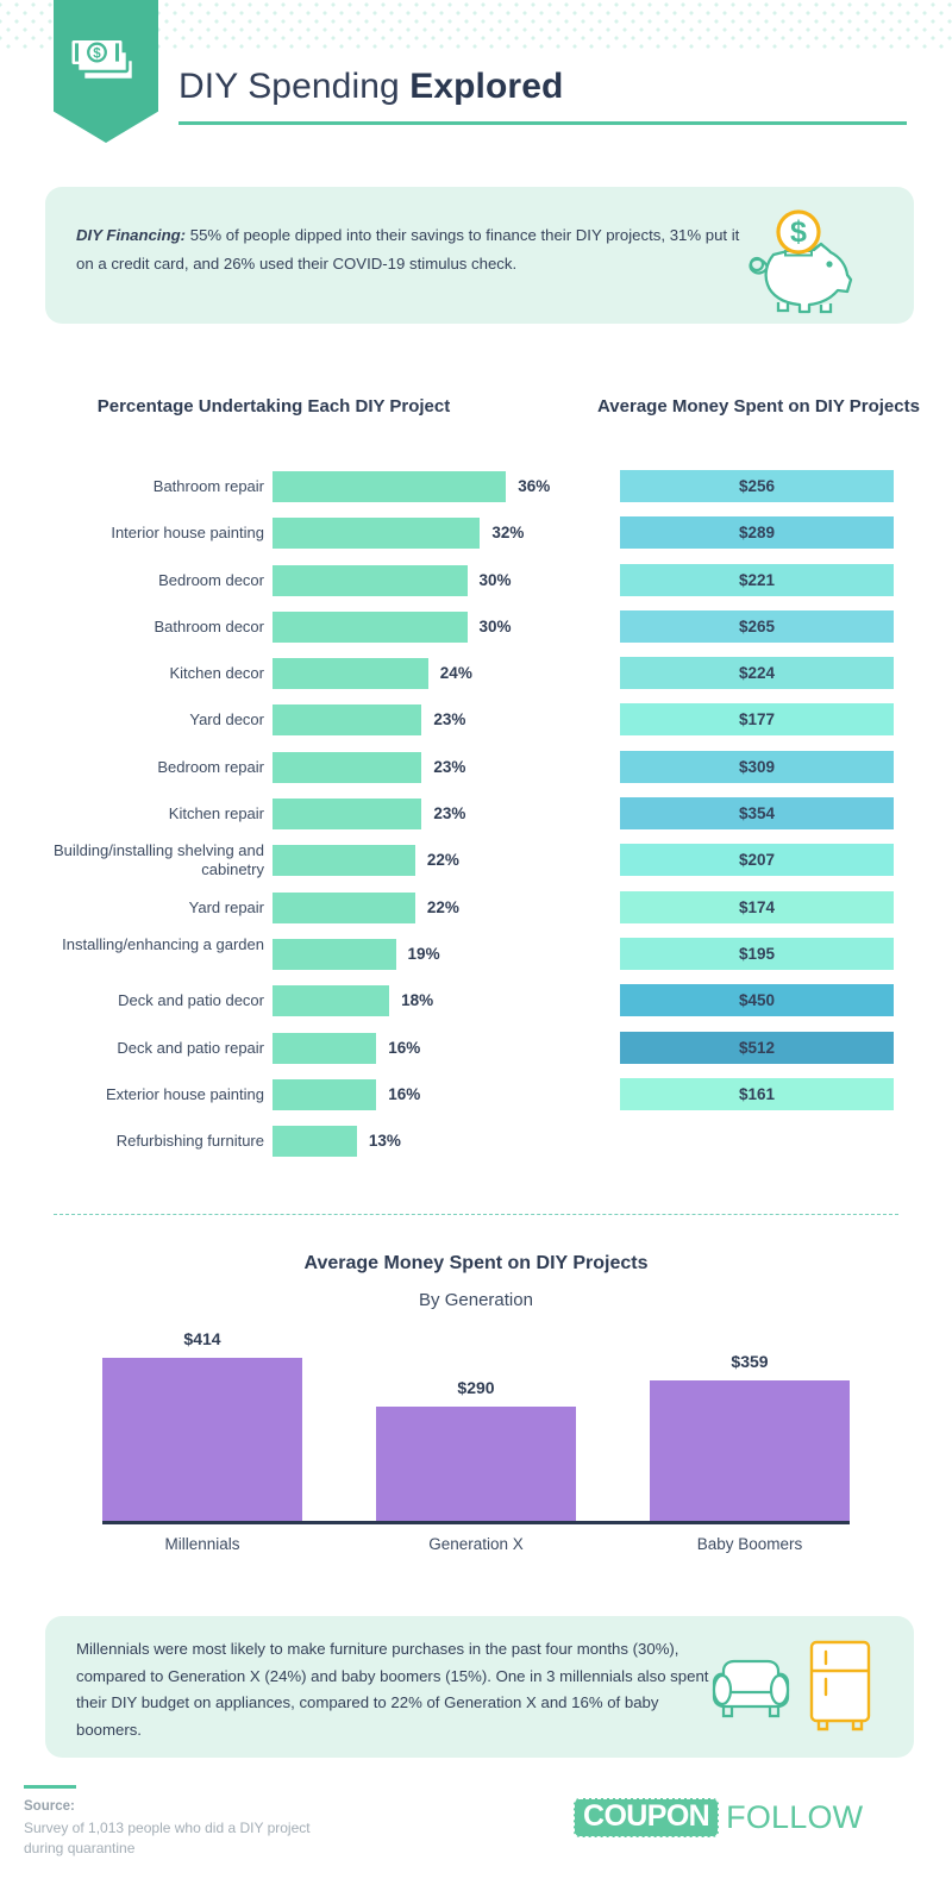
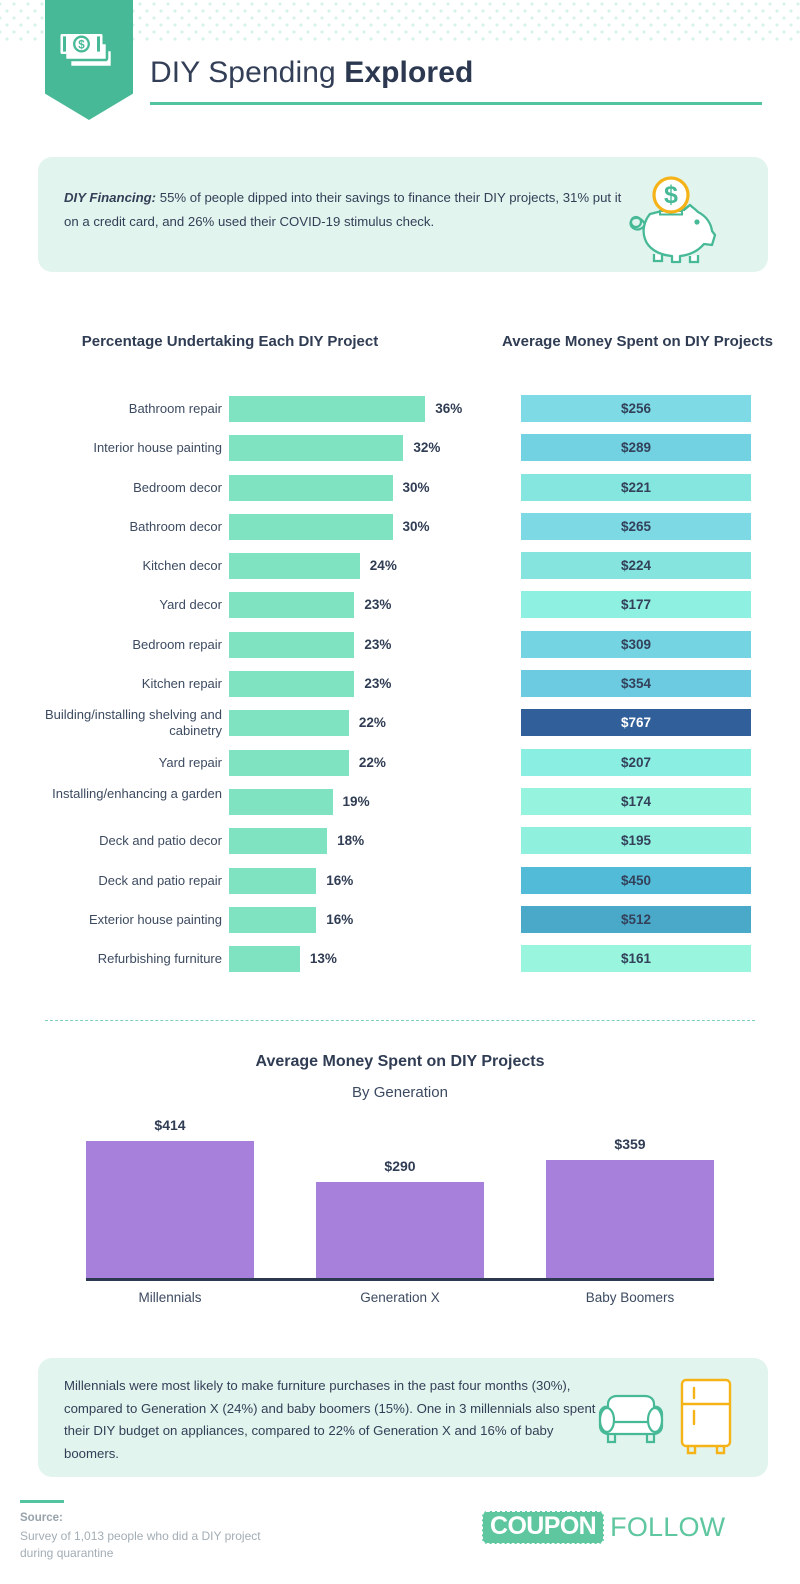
  $
  DIY Spending Explored
  DIY Financing: 55% of people dipped into their savings to finance their DIY projects, 31% put it on a credit card, and 26% used their COVID-19 stimulus check.
  $
  Percentage Undertaking Each DIY Project
  Average Money Spent on DIY Projects
  Bathroom repair
  36%
  Interior house painting
  32%
  Bedroom decor
  30%
  Bathroom decor
  30%
  Kitchen decor
  24%
  Yard decor
  23%
  Bedroom repair
  23%
  Kitchen repair
  23%
  Building/installing shelving and cabinetry
  22%
  Yard repair
  22%
  Installing/enhancing a garden
  19%
  Deck and patio decor
  18%
  Deck and patio repair
  16%
  Exterior house painting
  16%
  Refurbishing furniture
  13%
  $256
  $289
  $221
  $265
  $224
  $177
  $309
  $354
+ $767
  $207
  $174
  $195
  $450
  $512
  $161
  Average Money Spent on DIY Projects
  By Generation
  $414
  Millennials
  $290
  Generation X
  $359
  Baby Boomers
  Millennials were most likely to make furniture purchases in the past four months (30%), compared to Generation X (24%) and baby boomers (15%). One in 3 millennials also spent their DIY budget on appliances, compared to 22% of Generation X and 16% of baby boomers.
  Source:
  Survey of 1,013 people who did a DIY project during quarantine
  COUPON
  FOLLOW
